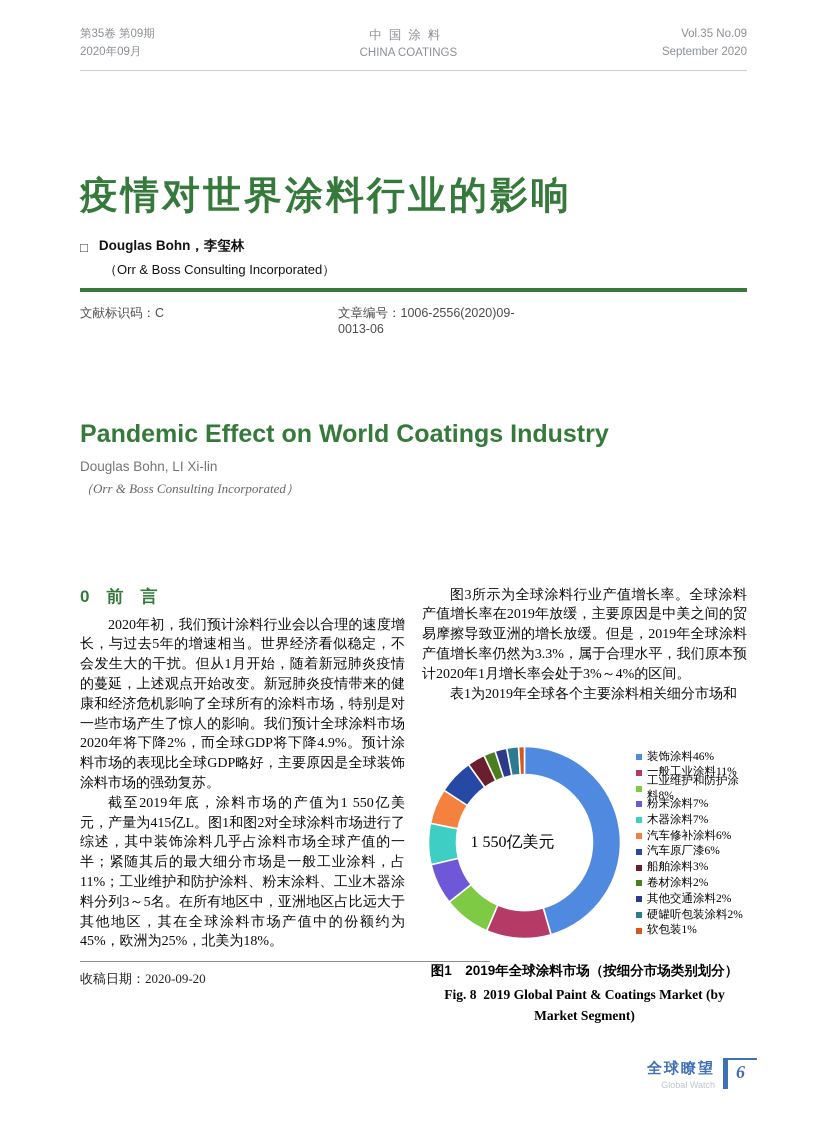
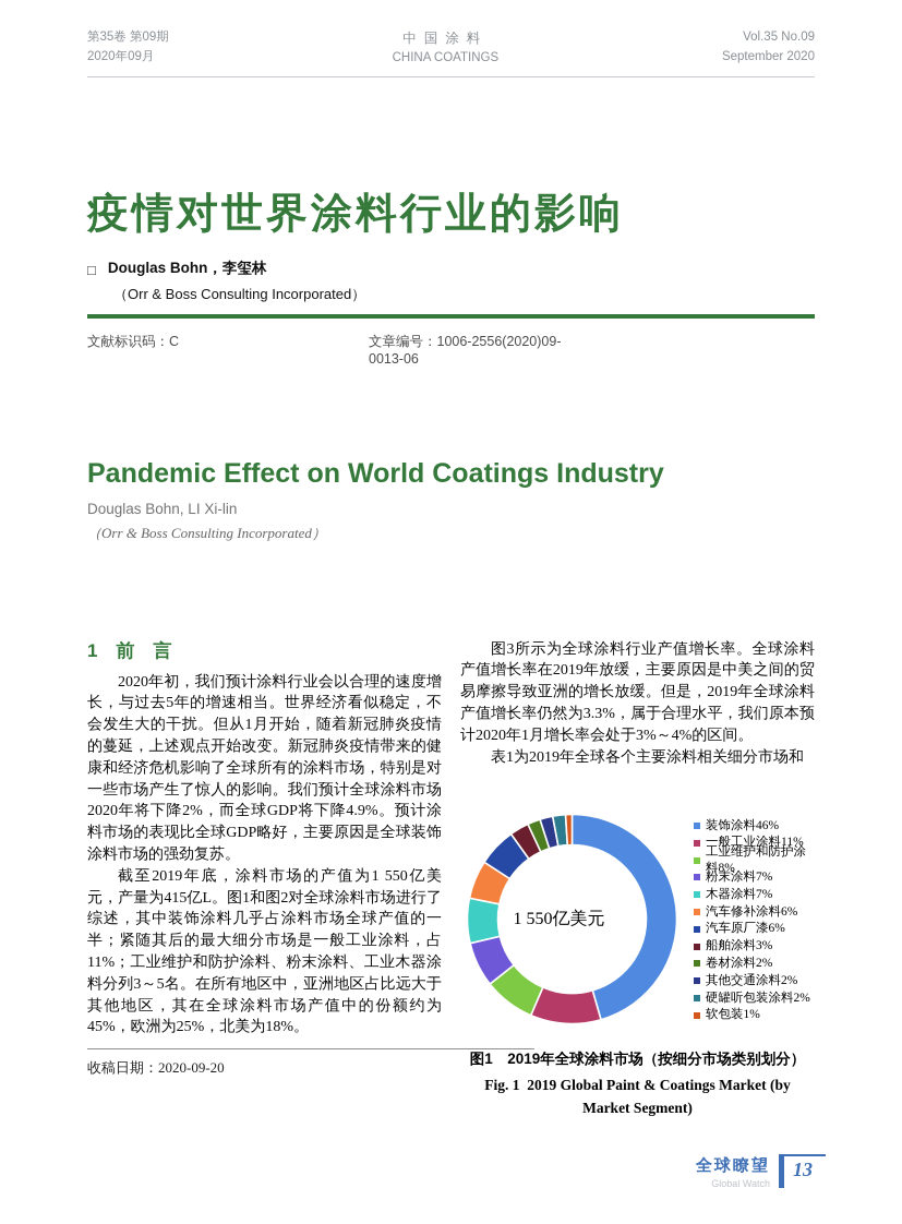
  第35卷 第09期
  2020年09月
  中国涂料
  CHINA COATINGS
  Vol.35 No.09
  September 2020
  疫情对世界涂料行业的影响
  □
  Douglas Bohn，李玺林
  （Orr & Boss Consulting Incorporated）
  文献标识码：C
  文章编号：1006-2556(2020)09-0013-06
  Pandemic Effect on World Coatings Industry
  Douglas Bohn, LI Xi-lin
  （Orr & Boss Consulting Incorporated）
- 0 前 言
+ 1 前 言
  2020年初，我们预计涂料行业会以合理的速度增长，与过去5年的增速相当。世界经济看似稳定，不会发生大的干扰。但从1月开始，随着新冠肺炎疫情的蔓延，上述观点开始改变。新冠肺炎疫情带来的健康和经济危机影响了全球所有的涂料市场，特别是对一些市场产生了惊人的影响。我们预计全球涂料市场2020年将下降2%，而全球GDP将下降4.9%。预计涂料市场的表现比全球GDP略好，主要原因是全球装饰涂料市场的强劲复苏。
  截至2019年底，涂料市场的产值为1 550亿美元，产量为415亿L。图1和图2对全球涂料市场进行了综述，其中装饰涂料几乎占涂料市场全球产值的一半；紧随其后的最大细分市场是一般工业涂料，占11%；工业维护和防护涂料、粉末涂料、工业木器涂料分列3～5名。在所有地区中，亚洲地区占比远大于其他地区，其在全球涂料市场产值中的份额约为45%，欧洲为25%，北美为18%。
  收稿日期：2020-09-20
  图3所示为全球涂料行业产值增长率。全球涂料产值增长率在2019年放缓，主要原因是中美之间的贸易摩擦导致亚洲的增长放缓。但是，2019年全球涂料产值增长率仍然为3.3%，属于合理水平，我们原本预计2020年1月增长率会处于3%～4%的区间。
  表1为2019年全球各个主要涂料相关细分市场和
  1 550亿美元
  装饰涂料46%
  一般工业涂料11%
  工业维护和防护涂料8%
  粉末涂料7%
  木器涂料7%
  汽车修补涂料6%
  汽车原厂漆6%
  船舶涂料3%
  卷材涂料2%
  其他交通涂料2%
  硬罐听包装涂料2%
  软包装1%
  图1 2019年全球涂料市场（按细分市场类别划分）
- Fig. 8 2019 Global Paint & Coatings Market (by Market Segment)
+ Fig. 1 2019 Global Paint & Coatings Market (by Market Segment)
  全球瞭望
  Global Watch
- 6
+ 13
